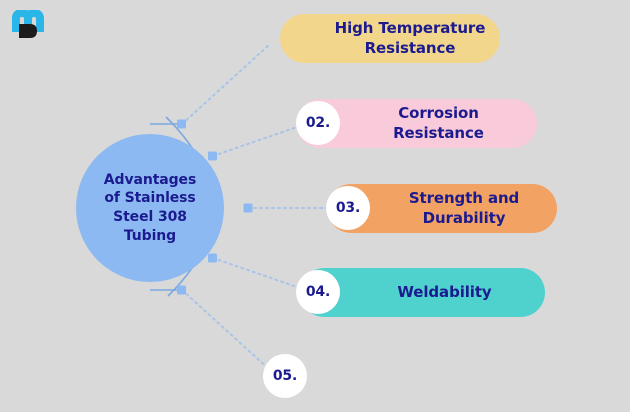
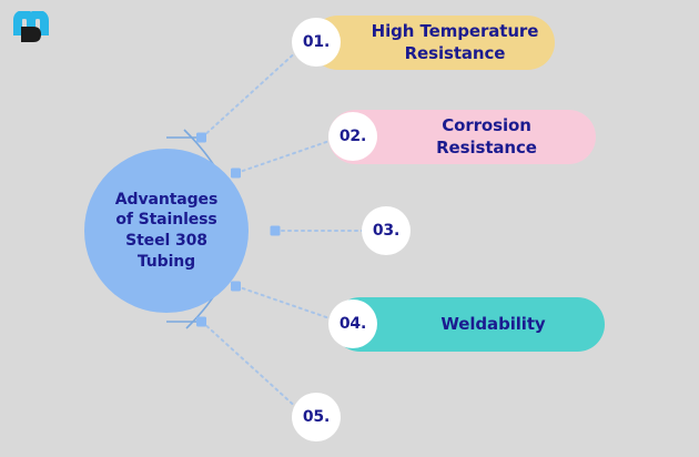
  Advantages
  of Stainless
  Steel 308
  Tubing
  High Temperature
  Resistance
  Corrosion
  Resistance
- Strength and
- Durability
  Weldability
+ 01.
  02.
  03.
  04.
  05.
